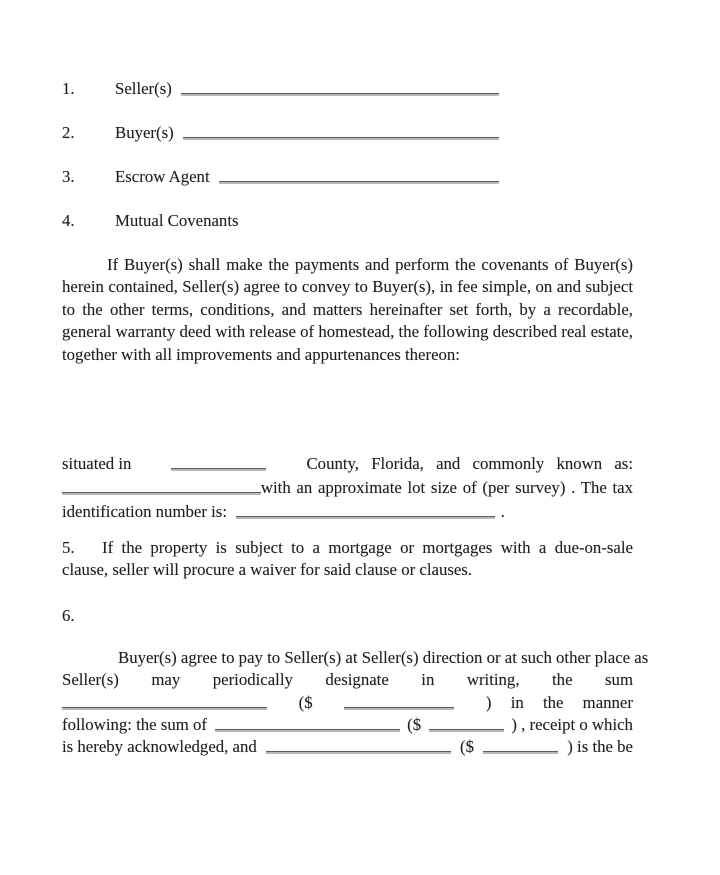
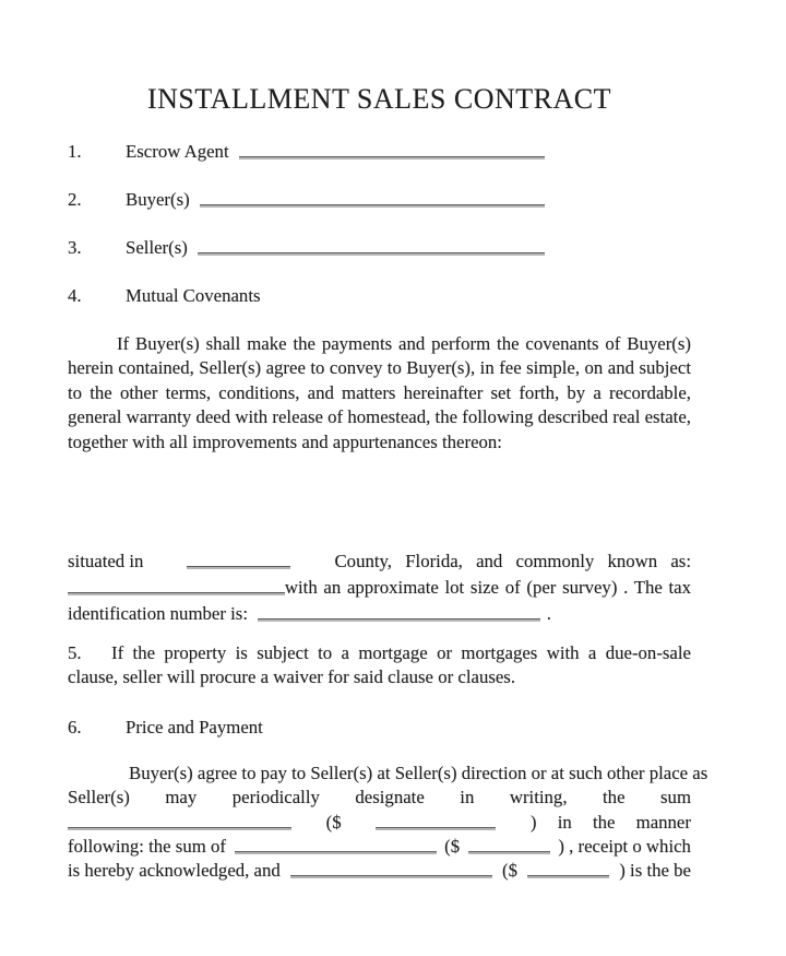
+ INSTALLMENT SALES CONTRACT
  1.
- Seller(s)
+ Escrow Agent
  2.
  Buyer(s)
  3.
- Escrow Agent
+ Seller(s)
  4.
  Mutual Covenants
  If Buyer(s) shall make the payments and perform the covenants of Buyer(s) herein contained, Seller(s) agree to convey to Buyer(s), in fee simple, on and subject to the other terms, conditions, and matters hereinafter set forth, by a recordable, general warranty deed with release of homestead, the following described real estate, together with all improvements and appurtenances thereon:
  situated in
  County, Florida, and commonly known as:
  with an approximate lot size of (per survey) . The tax
  identification number is:
  .
  5. If the property is subject to a mortgage or mortgages with a due-on-sale clause, seller will procure a waiver for said clause or clauses.
  6.
+ Price and Payment
  Buyer(s) agree to pay to Seller(s) at Seller(s) direction or at such other place as
  Seller(s) may periodically designate in writing, the sum
  ($
  ) in the manner
  following: the sum of
  ($
  ) , receipt o which
  is hereby acknowledged, and
  ($
  ) is the be
